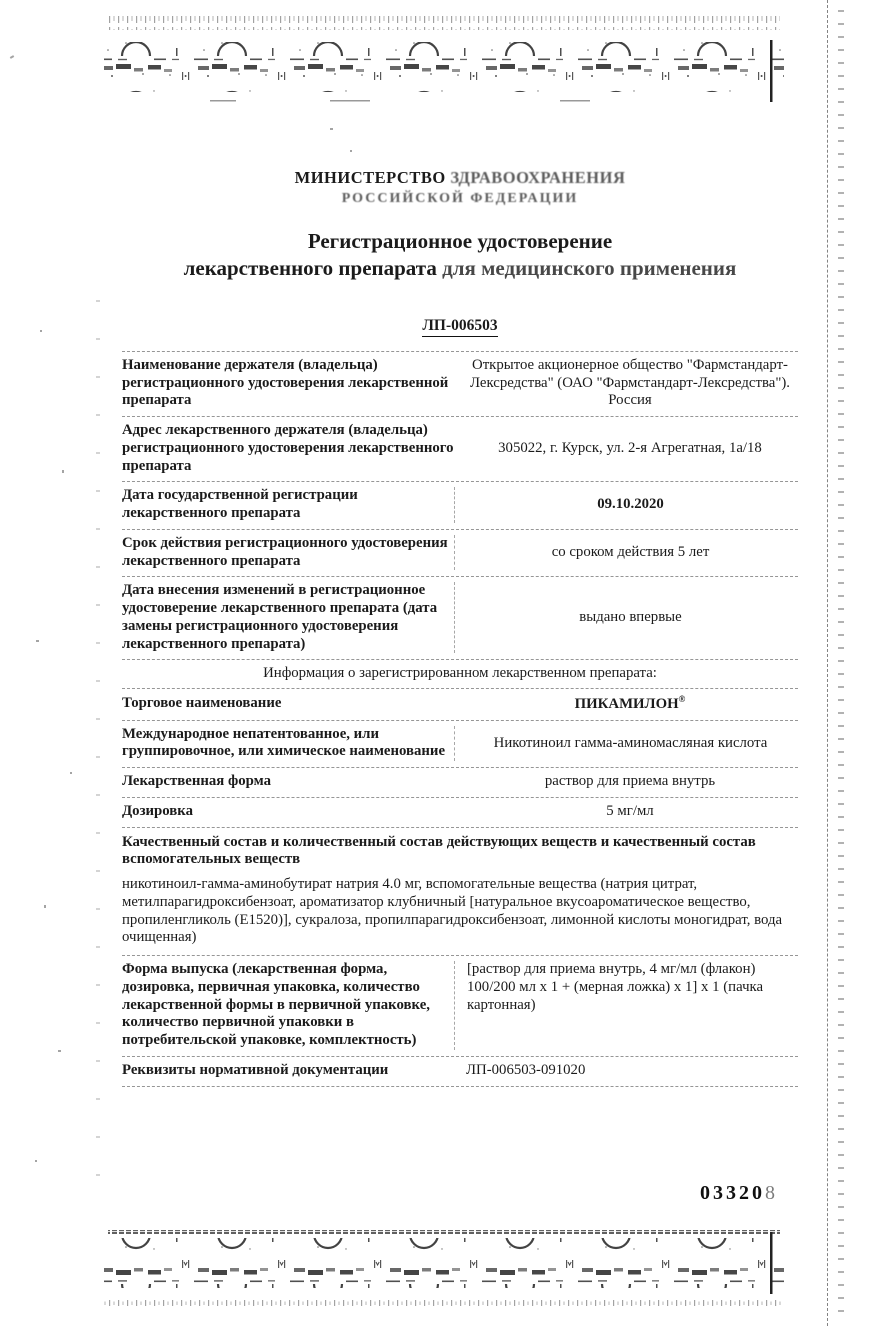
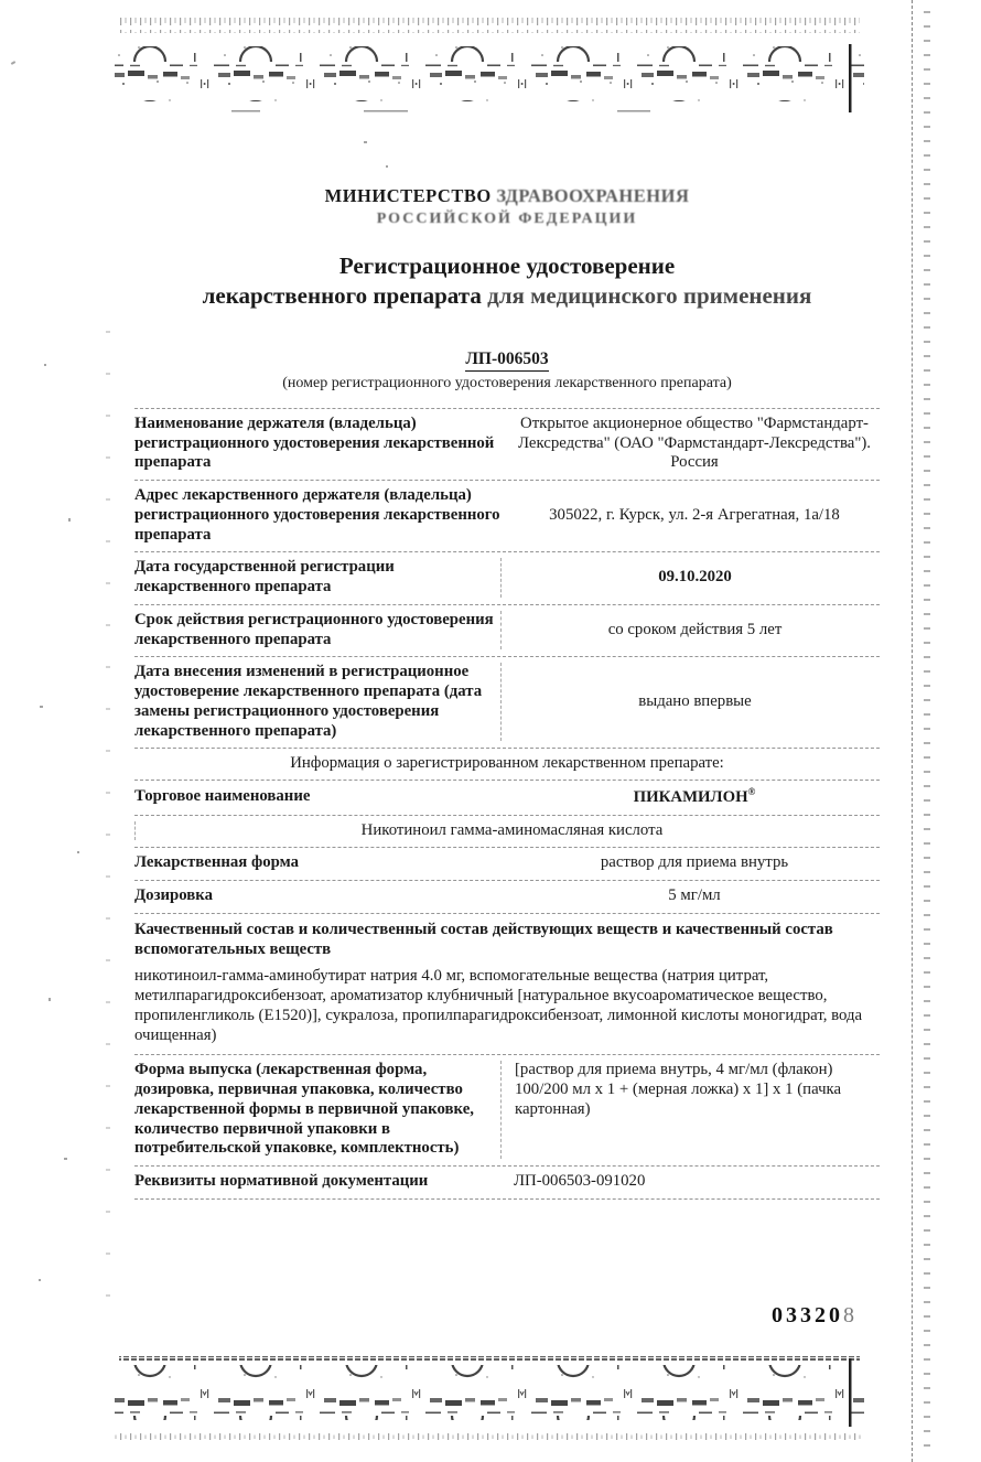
  МИНИСТЕРСТВО ЗДРАВООХРАНЕНИЯ
  РОССИЙСКОЙ ФЕДЕРАЦИИ
  Регистрационное удостоверение
  лекарственного препарата для медицинского применения
  ЛП-006503
+ (номер регистрационного удостоверения лекарственного препарата)
  Наименование держателя (владельца) регистрационного удостоверения лекарственной препарата
  Открытое акционерное общество "Фармстандарт-Лексредства" (ОАО "Фармстандарт-Лексредства"). Россия
  Адрес лекарственного держателя (владельца) регистрационного удостоверения лекарственного препарата
  305022, г. Курск, ул. 2-я Агрегатная, 1а/18
  Дата государственной регистрации лекарственного препарата
  09.10.2020
  Срок действия регистрационного удостоверения лекарственного препарата
  со сроком действия 5 лет
  Дата внесения изменений в регистрационное удостоверение лекарственного препарата (дата замены регистрационного удостоверения лекарственного препарата)
  выдано впервые
- Информация о зарегистрированном лекарственном препарата:
+ Информация о зарегистрированном лекарственном препарате:
  Торговое наименование
  ПИКАМИЛОН®
- Международное непатентованное, или группировочное, или химическое наименование
  Никотиноил гамма-аминомасляная кислота
  Лекарственная форма
  раствор для приема внутрь
  Дозировка
  5 мг/мл
  Качественный состав и количественный состав действующих веществ и качественный состав вспомогательных веществ
  никотиноил-гамма-аминобутират натрия 4.0 мг, вспомогательные вещества (натрия цитрат, метилпарагидроксибензоат, ароматизатор клубничный [натуральное вкусоароматическое вещество, пропиленгликоль (Е1520)], сукралоза, пропилпарагидроксибензоат, лимонной кислоты моногидрат, вода очищенная)
  Форма выпуска (лекарственная форма, дозировка, первичная упаковка, количество лекарственной формы в первичной упаковке, количество первичной упаковки в потребительской упаковке, комплектность)
  [раствор для приема внутрь, 4 мг/мл (флакон) 100/200 мл х 1 + (мерная ложка) х 1] х 1 (пачка картонная)
  Реквизиты нормативной документации
  ЛП-006503-091020
  033208
